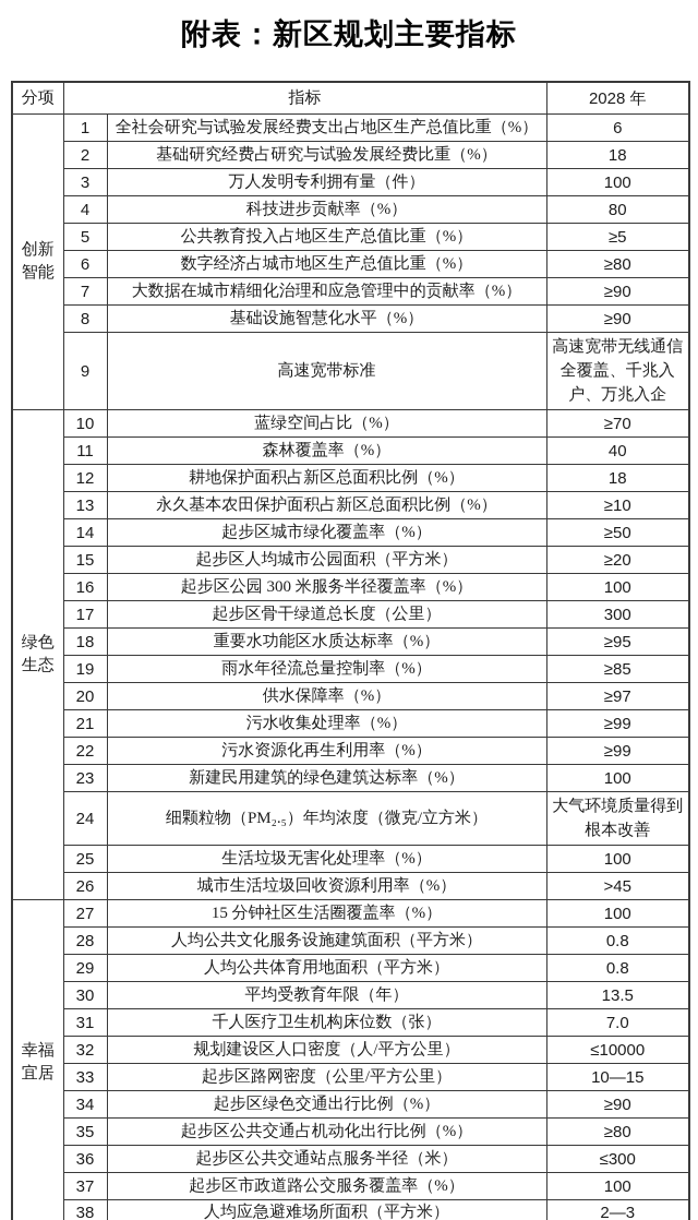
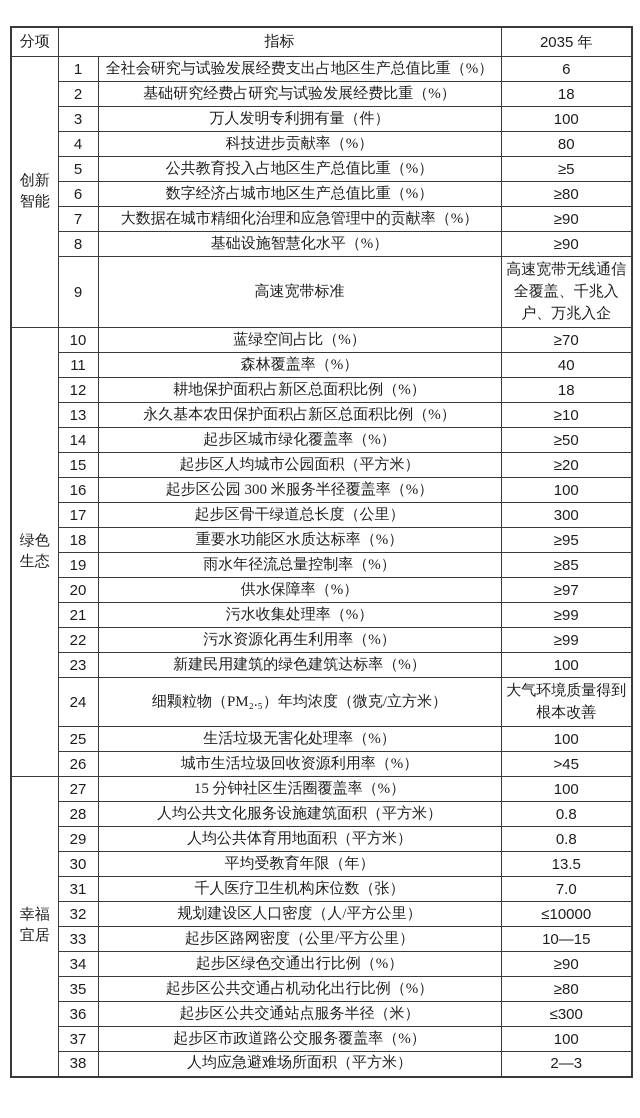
- 附表：新区规划主要指标
- 分项	指标	2028 年
+ 分项	指标	2035 年
  创新智能	1	全社会研究与试验发展经费支出占地区生产总值比重（%）	6
  2	基础研究经费占研究与试验发展经费比重（%）	18
  3	万人发明专利拥有量（件）	100
  4	科技进步贡献率（%）	80
  5	公共教育投入占地区生产总值比重（%）	≥5
  6	数字经济占城市地区生产总值比重（%）	≥80
  7	大数据在城市精细化治理和应急管理中的贡献率（%）	≥90
  8	基础设施智慧化水平（%）	≥90
  9	高速宽带标准	高速宽带无线通信全覆盖、千兆入户、万兆入企
  绿色生态	10	蓝绿空间占比（%）	≥70
  11	森林覆盖率（%）	40
  12	耕地保护面积占新区总面积比例（%）	18
  13	永久基本农田保护面积占新区总面积比例（%）	≥10
  14	起步区城市绿化覆盖率（%）	≥50
  15	起步区人均城市公园面积（平方米）	≥20
  16	起步区公园 300 米服务半径覆盖率（%）	100
  17	起步区骨干绿道总长度（公里）	300
  18	重要水功能区水质达标率（%）	≥95
  19	雨水年径流总量控制率（%）	≥85
  20	供水保障率（%）	≥97
  21	污水收集处理率（%）	≥99
  22	污水资源化再生利用率（%）	≥99
  23	新建民用建筑的绿色建筑达标率（%）	100
  24	细颗粒物（PM₂.₅）年均浓度（微克/立方米）	大气环境质量得到根本改善
  25	生活垃圾无害化处理率（%）	100
  26	城市生活垃圾回收资源利用率（%）	>45
  幸福宜居	27	15 分钟社区生活圈覆盖率（%）	100
  28	人均公共文化服务设施建筑面积（平方米）	0.8
  29	人均公共体育用地面积（平方米）	0.8
  30	平均受教育年限（年）	13.5
  31	千人医疗卫生机构床位数（张）	7.0
  32	规划建设区人口密度（人/平方公里）	≤10000
  33	起步区路网密度（公里/平方公里）	10—15
  34	起步区绿色交通出行比例（%）	≥90
  35	起步区公共交通占机动化出行比例（%）	≥80
  36	起步区公共交通站点服务半径（米）	≤300
  37	起步区市政道路公交服务覆盖率（%）	100
  38	人均应急避难场所面积（平方米）	2—3
